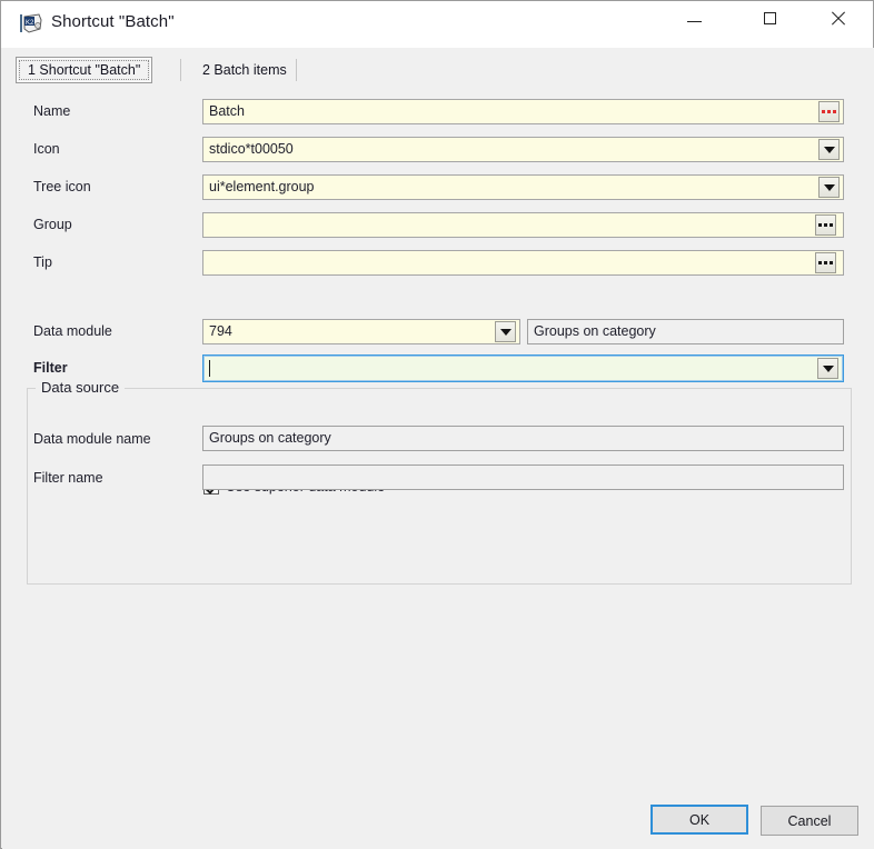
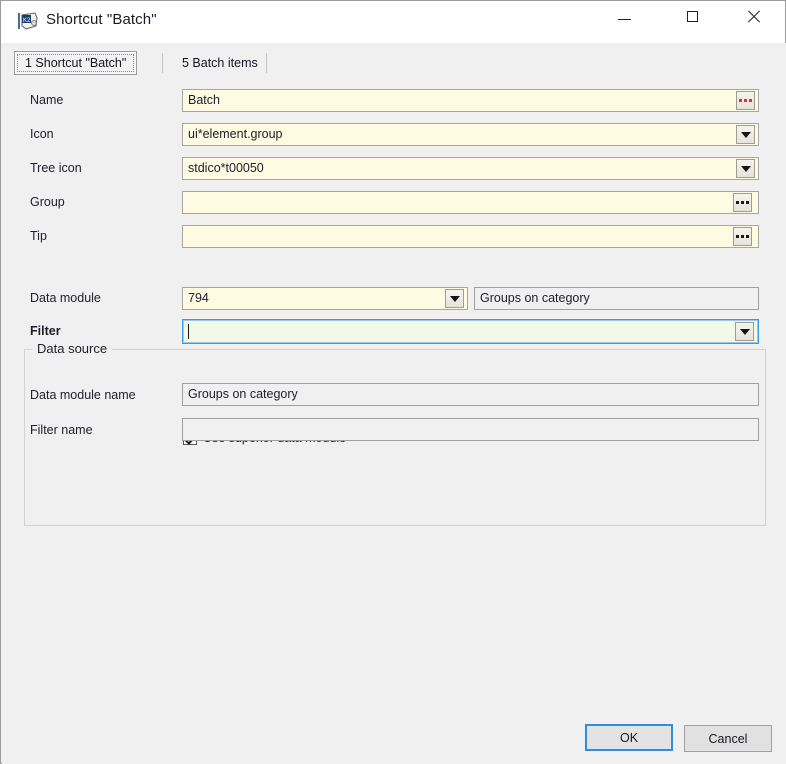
  Shortcut "Batch"
  1 Shortcut "Batch"
- 2 Batch items
+ 5 Batch items
  Name
  Batch
  Icon
- stdico*t00050
+ ui*element.group
  Tree icon
- ui*element.group
+ stdico*t00050
  Group
  Tip
  Data source
  Data module
  794
  Groups on category
  Filter
  Data module name
  Groups on category
  Filter name
  OK
  Cancel
